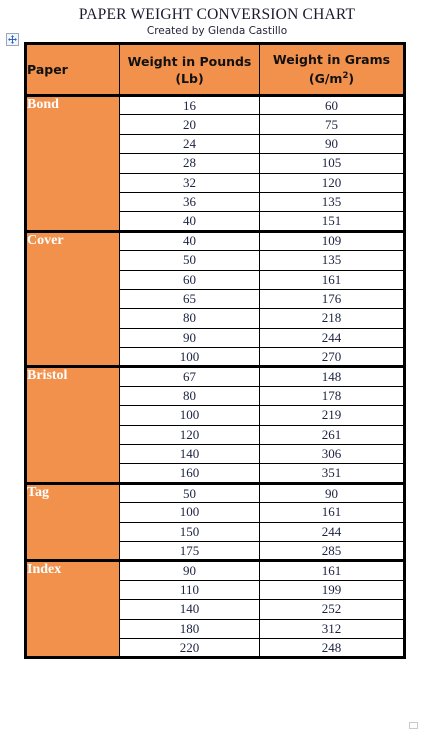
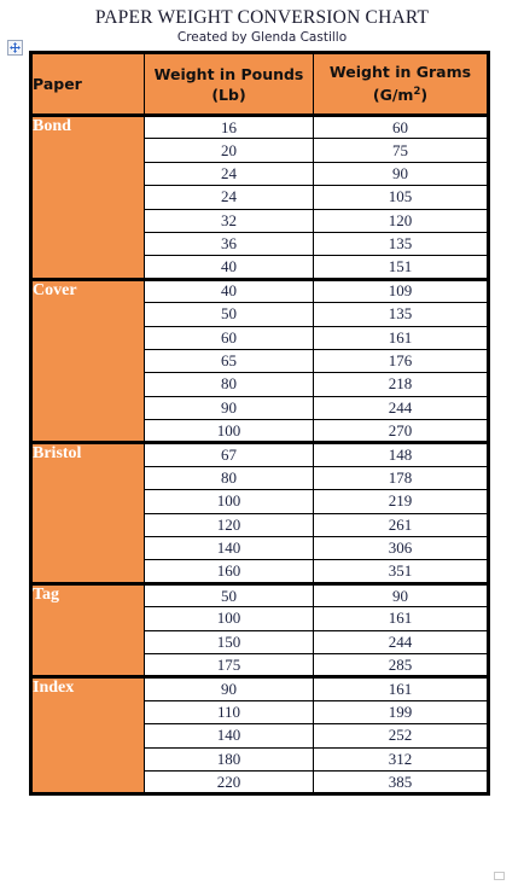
  PAPER WEIGHT CONVERSION CHART
  Created by Glenda Castillo
  Paper	Weight in Pounds (Lb)	Weight in Grams (G/m2)
  Bond	16	60
  20	75
  24	90
- 28	105
+ 24	105
  32	120
  36	135
  40	151
  Cover	40	109
  50	135
  60	161
  65	176
  80	218
  90	244
  100	270
  Bristol	67	148
  80	178
  100	219
  120	261
  140	306
  160	351
  Tag	50	90
  100	161
  150	244
  175	285
  Index	90	161
  110	199
  140	252
  180	312
- 220	248
+ 220	385
